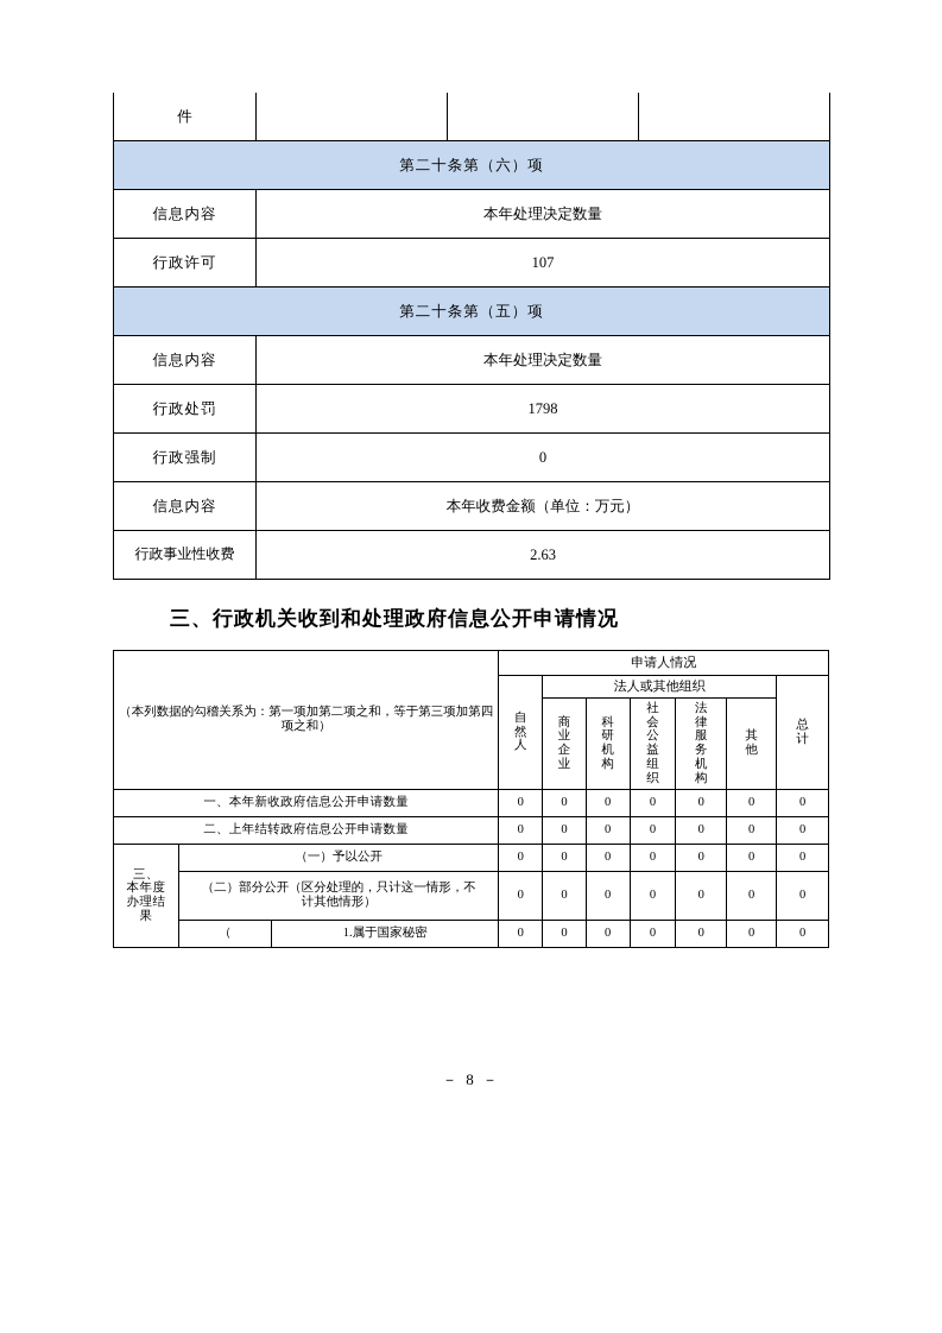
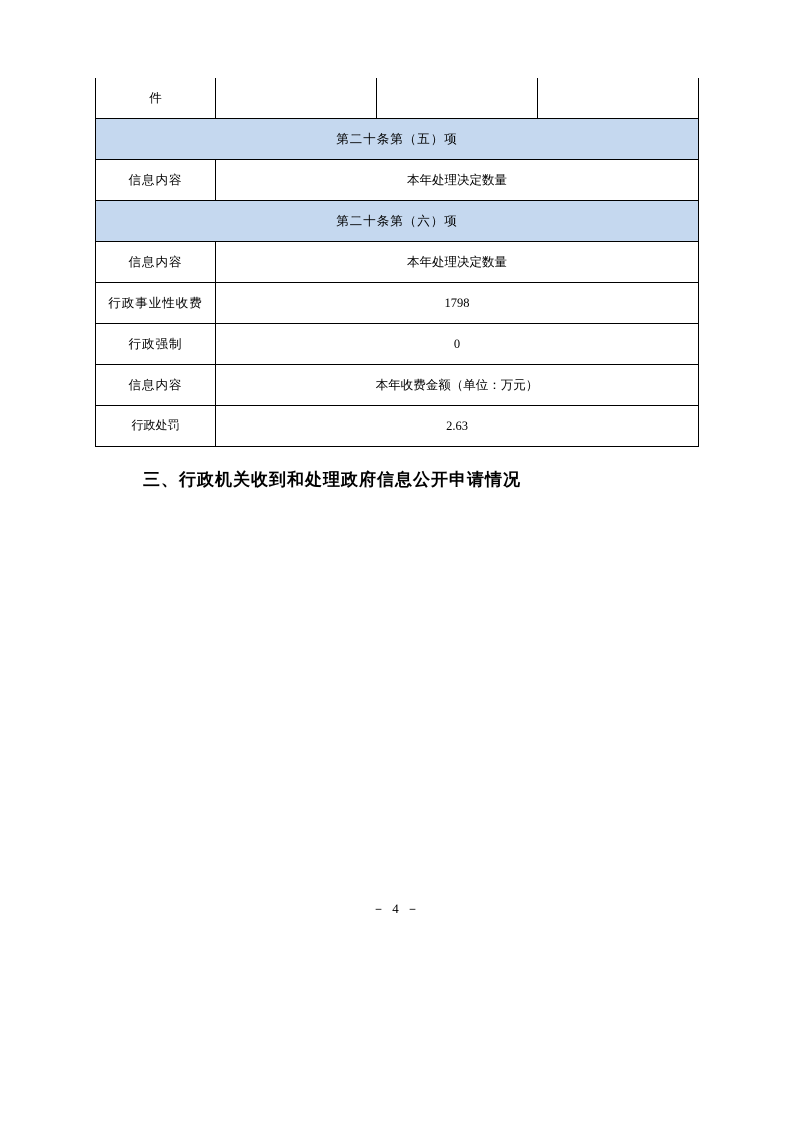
  件
- 第二十条第（六）项
+ 第二十条第（五）项
  信息内容	本年处理决定数量
- 行政许可	107
- 第二十条第（五）项
+ 第二十条第（六）项
  信息内容	本年处理决定数量
- 行政处罚	1798
+ 行政事业性收费	1798
  行政强制	0
  信息内容	本年收费金额（单位：万元）
- 行政事业性收费	2.63
+ 行政处罚	2.63
  三、行政机关收到和处理政府信息公开申请情况
- （本列数据的勾稽关系为：第一项加第二项之和，等于第三项加第四项之和）	申请人情况
- 自然人	法人或其他组织	总计
- 商业企业	科研机构	社会公益组织	法律服务机构	其他
- 一、本年新收政府信息公开申请数量	0	0	0	0	0	0	0
- 二、上年结转政府信息公开申请数量	0	0	0	0	0	0	0
- 三、本年度办理结果	（一）予以公开	0	0	0	0	0	0	0
- （二）部分公开（区分处理的，只计这一情形，不计其他情形）	0	0	0	0	0	0	0
- （	1.属于国家秘密	0	0	0	0	0	0	0
- － 8 －
+ － 4 －
